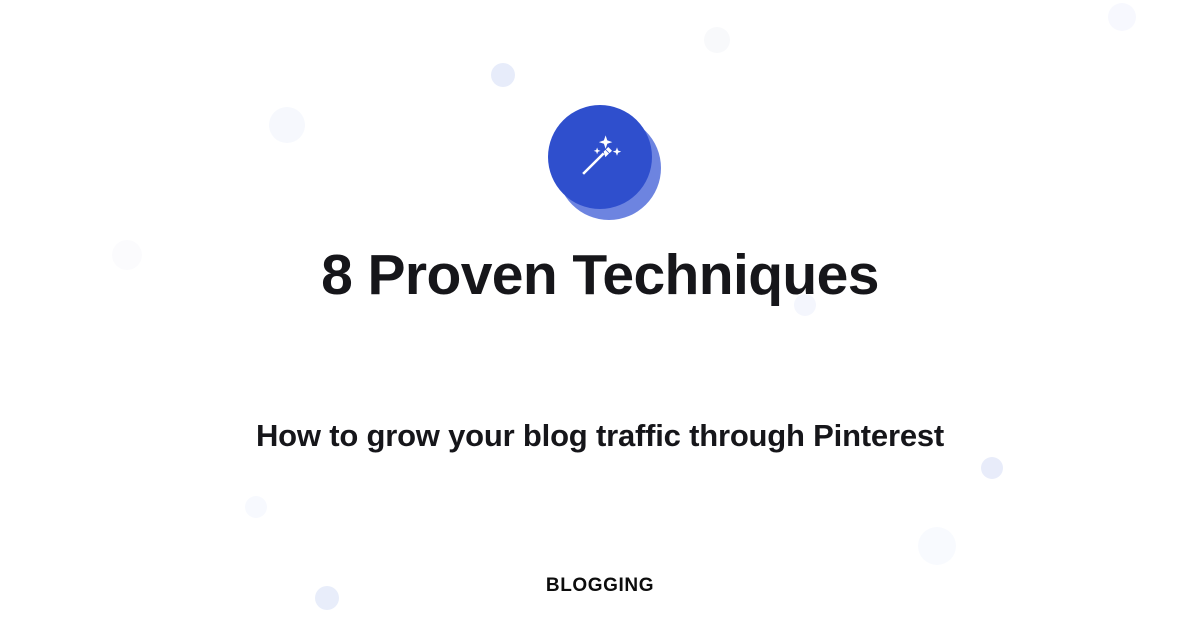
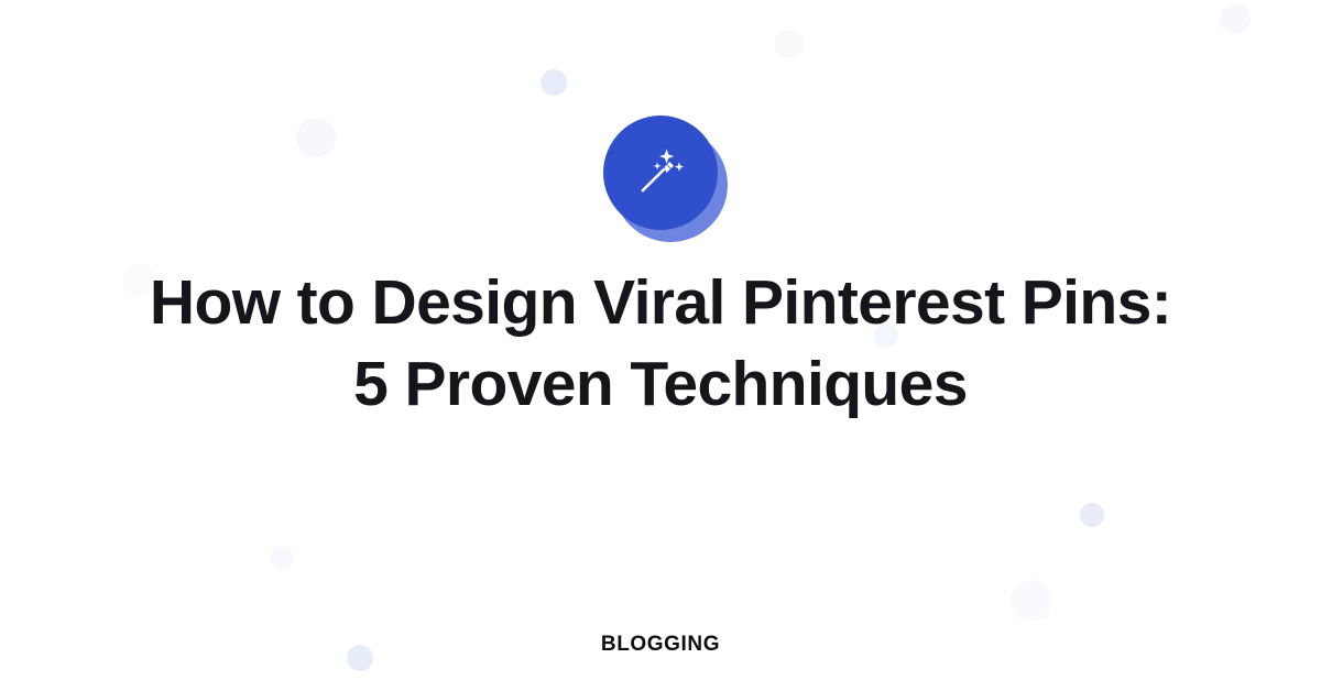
+ How to Design Viral Pinterest Pins:
- 8 Proven Techniques
+ 5 Proven Techniques
- How to grow your blog traffic through Pinterest
  BLOGGING
